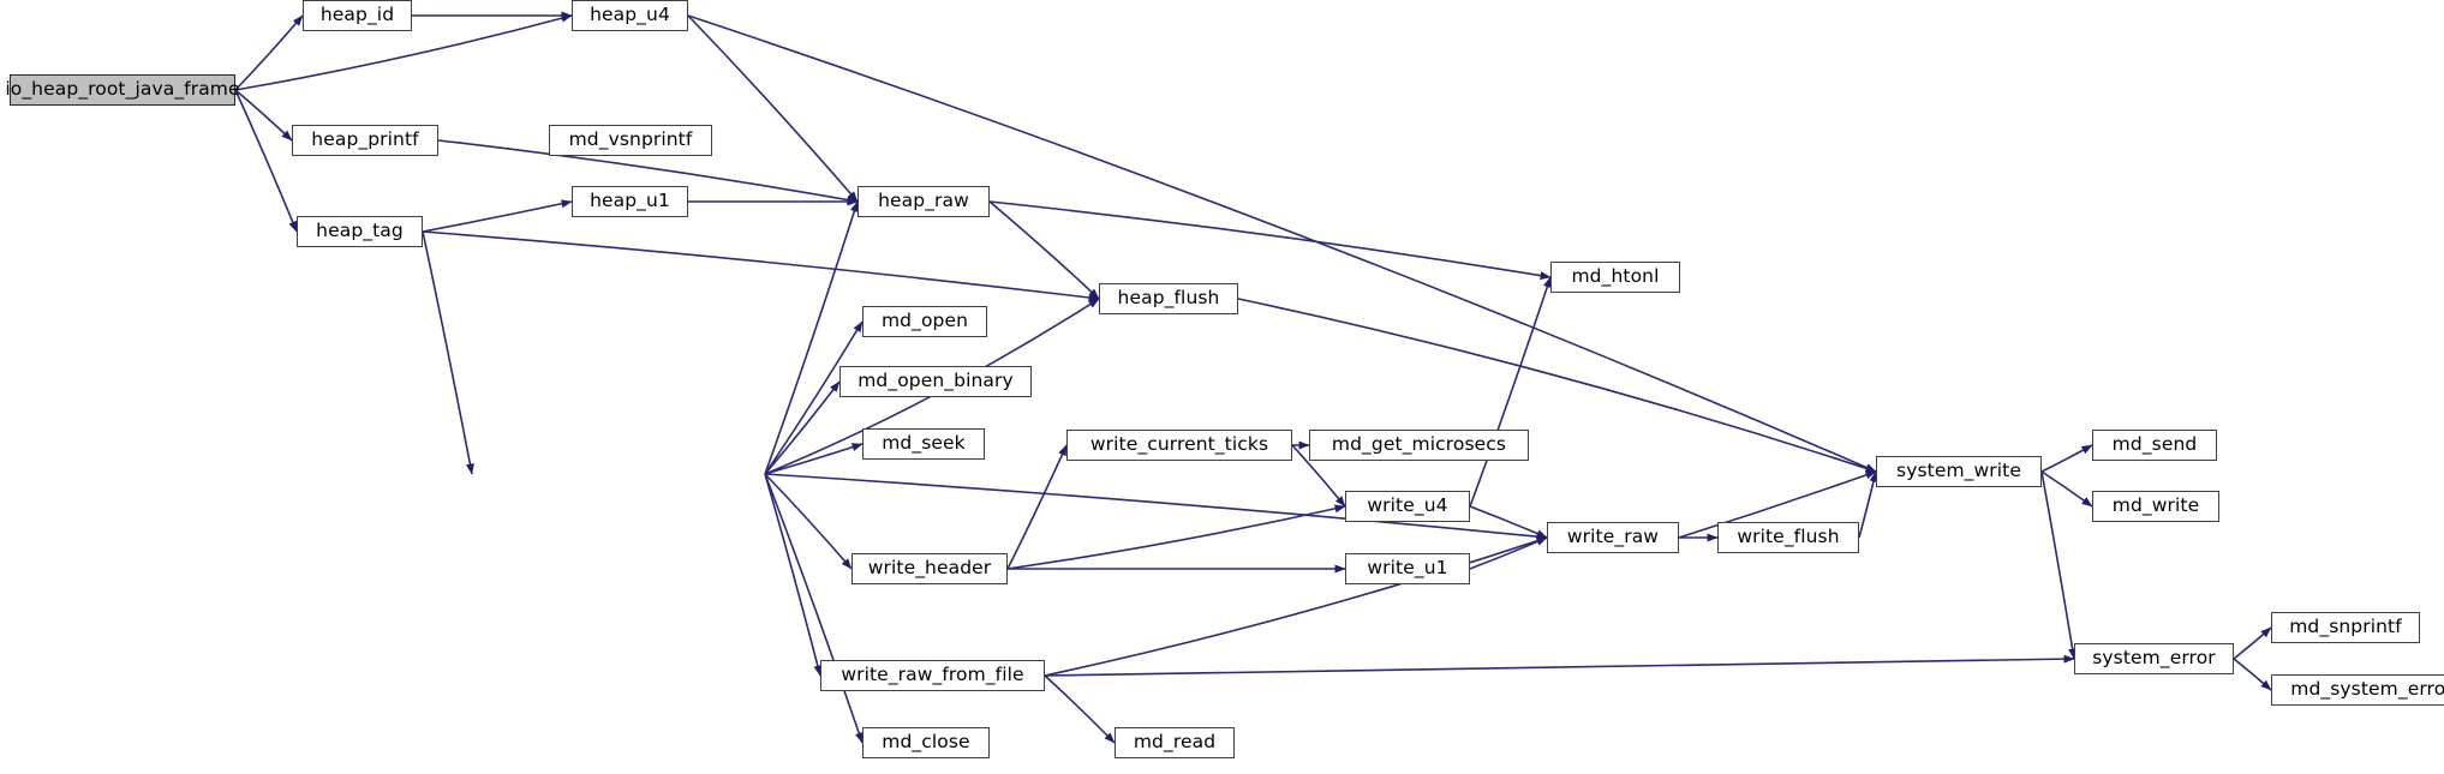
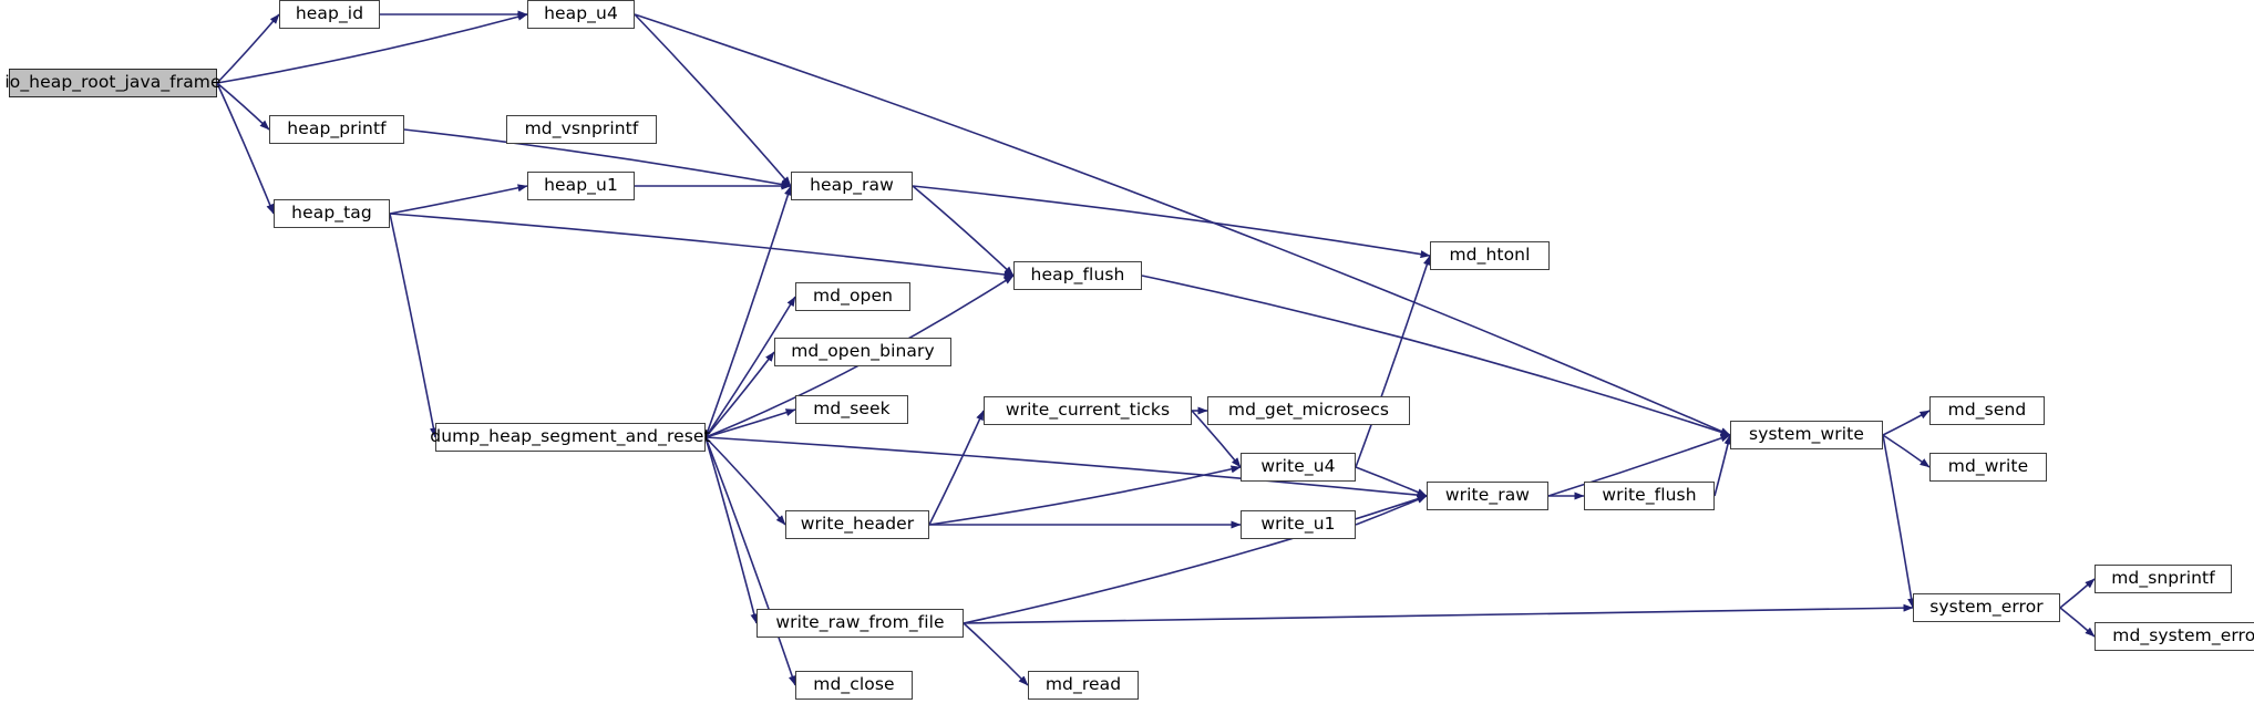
  io_heap_root_java_frame
  heap_id
  heap_u4
  heap_printf
  md_vsnprintf
  heap_u1
  heap_raw
  heap_tag
  md_htonl
  heap_flush
  md_open
  md_open_binary
  write_current_ticks
  md_get_microsecs
  md_seek
  system_write
  md_send
+ dump_heap_segment_and_reset
  write_u4
  md_write
  write_raw
  write_flush
  write_header
  write_u1
  md_snprintf
  system_error
  write_raw_from_file
  md_system_erro
  md_close
  md_read
